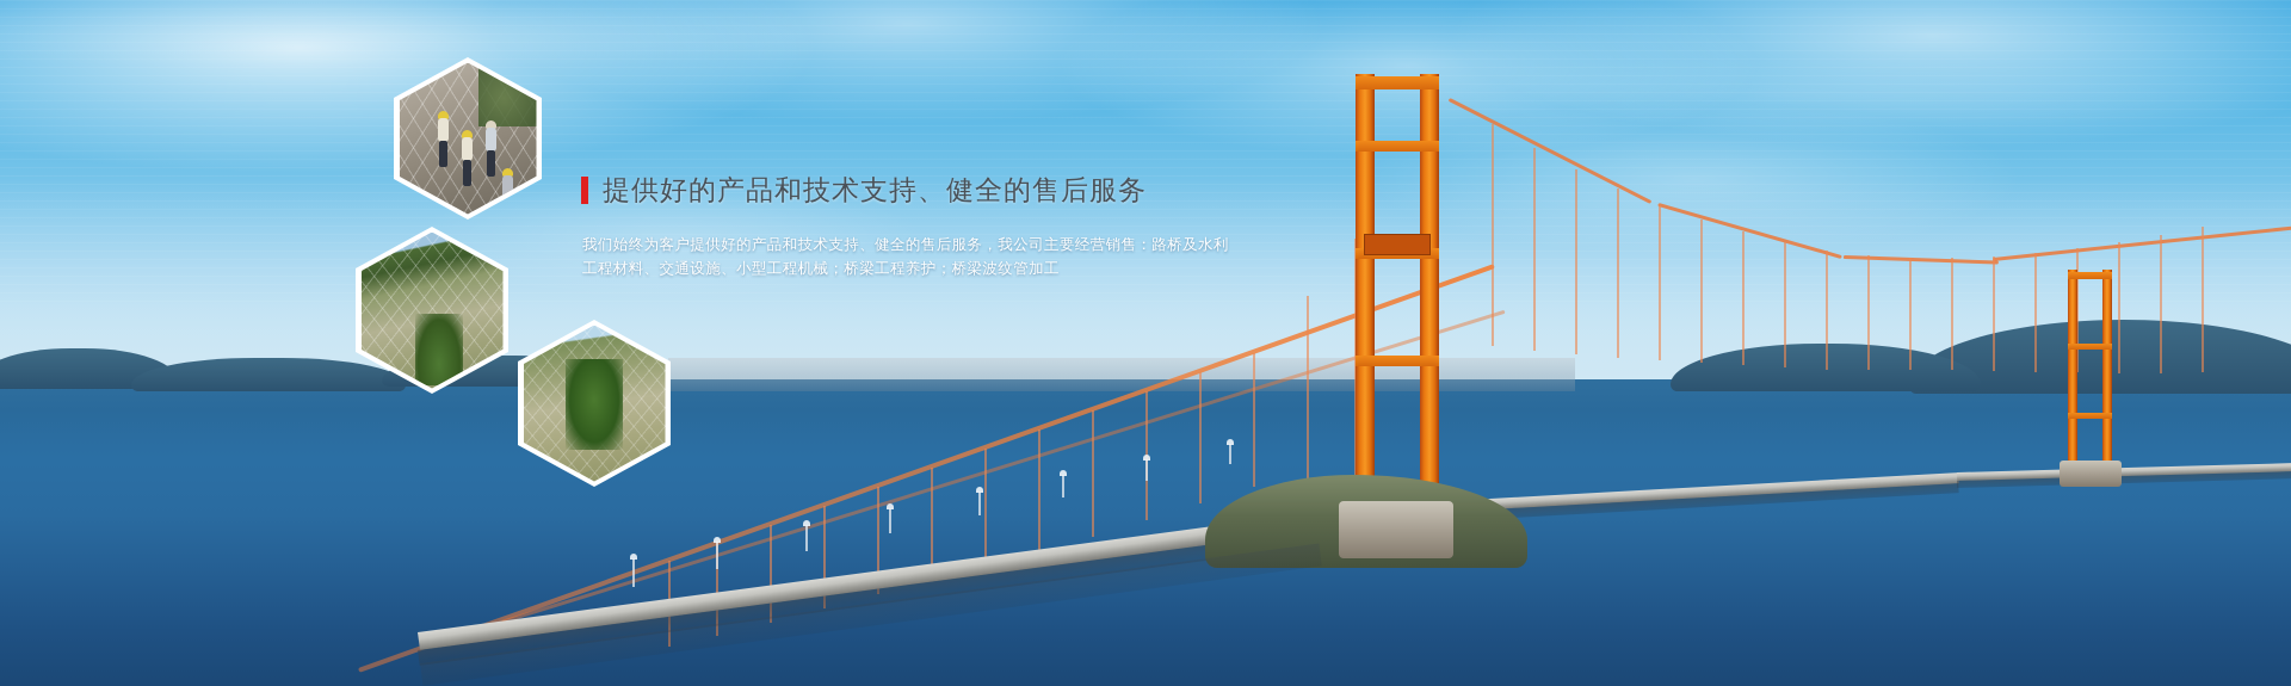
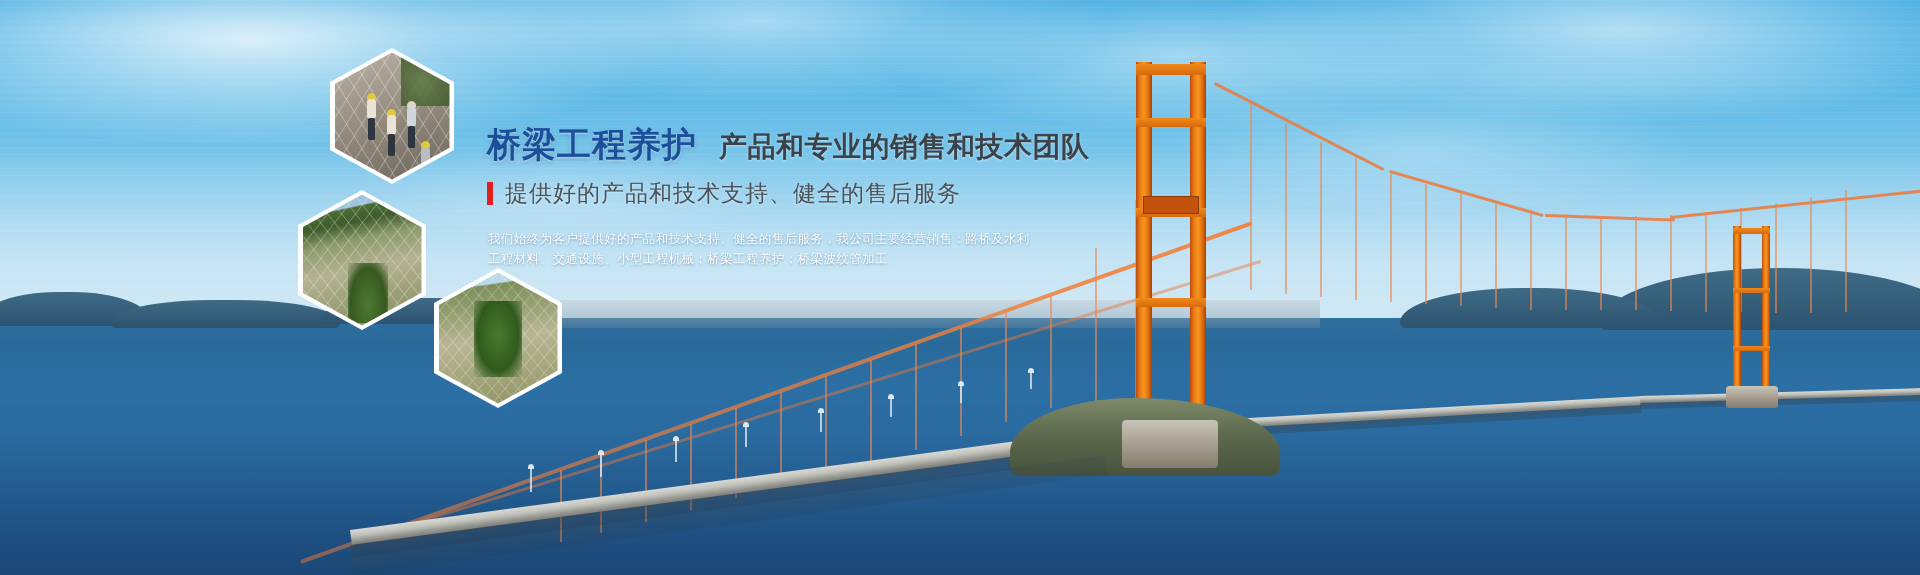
+ 桥梁工程养护
+ 产品和专业的销售和技术团队
  提供好的产品和技术支持、健全的售后服务
  我们始终为客户提供好的产品和技术支持、健全的售后服务，我公司主要经营销售：路桥及水利
  工程材料、交通设施、小型工程机械；桥梁工程养护；桥梁波纹管加工
